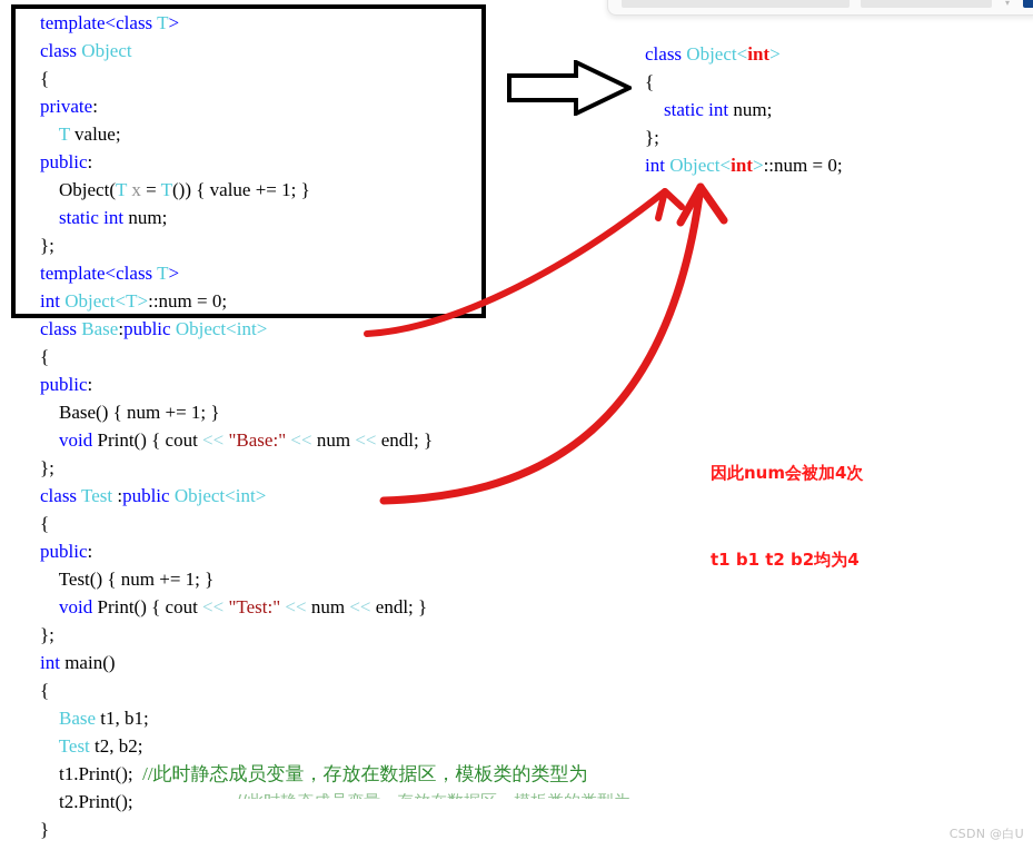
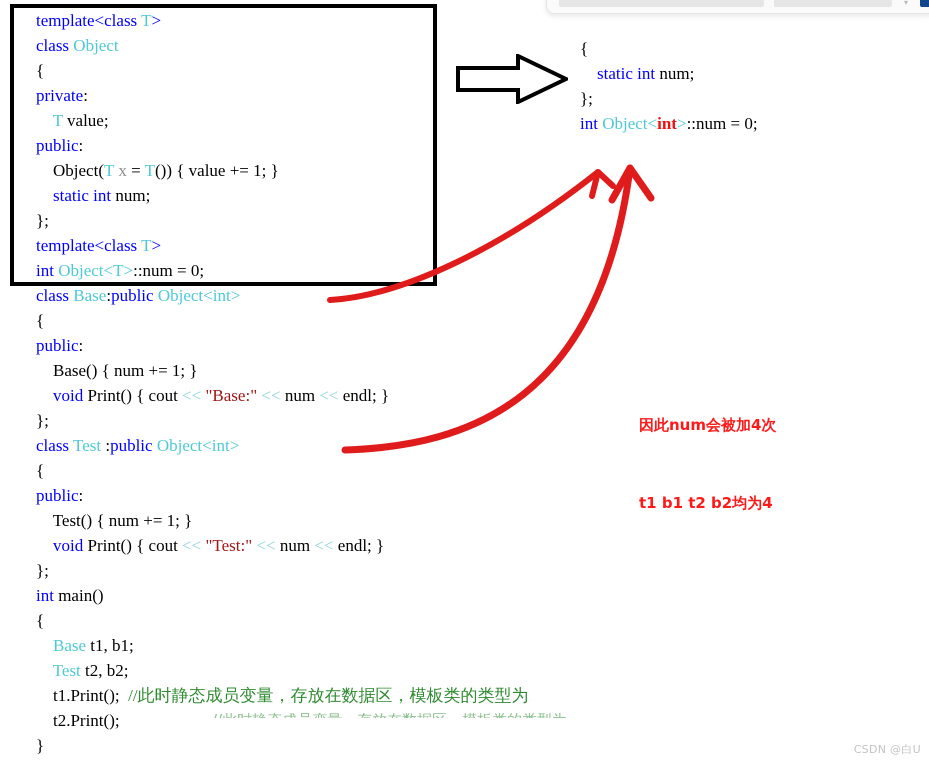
  ▾
  template<class T>
  class Object
  {
  private:
  T value;
  public:
  Object(T x = T()) { value += 1; }
  static int num;
  };
  template<class T>
  int Object<T>::num = 0;
  class Base:public Object<int>
  {
  public:
  Base() { num += 1; }
  void Print() { cout << "Base:" << num << endl; }
  };
  class Test :public Object<int>
  {
  public:
  Test() { num += 1; }
  void Print() { cout << "Test:" << num << endl; }
  };
  int main()
  {
  Base t1, b1;
  Test t2, b2;
  t1.Print(); //此时静态成员变量，存放在数据区，模板类的类型为
  t2.Print();
  }
- class Object<int>
  {
  static int num;
  };
  int Object<int>::num = 0;
  因此num会被加4次
  t1 b1 t2 b2均为4
  //此时静态成员变量，存放在数据区，模板类的类型为
  CSDN @白U
